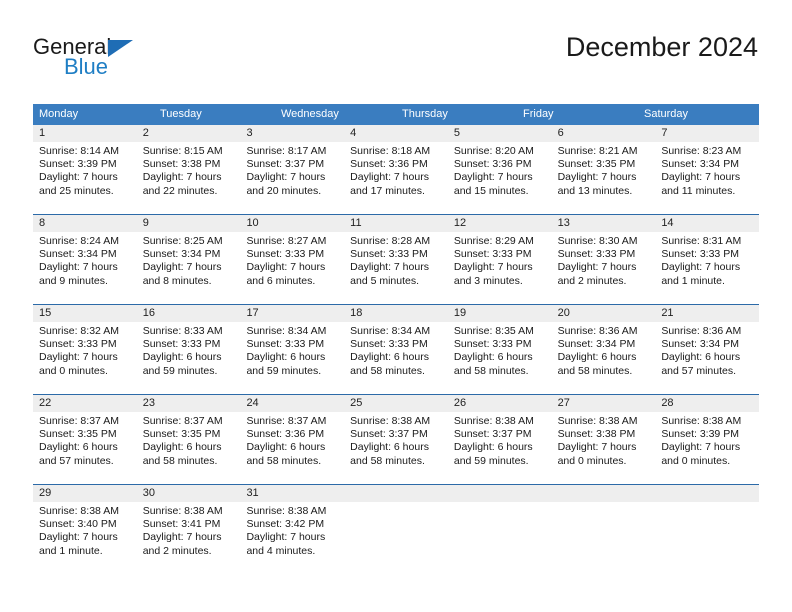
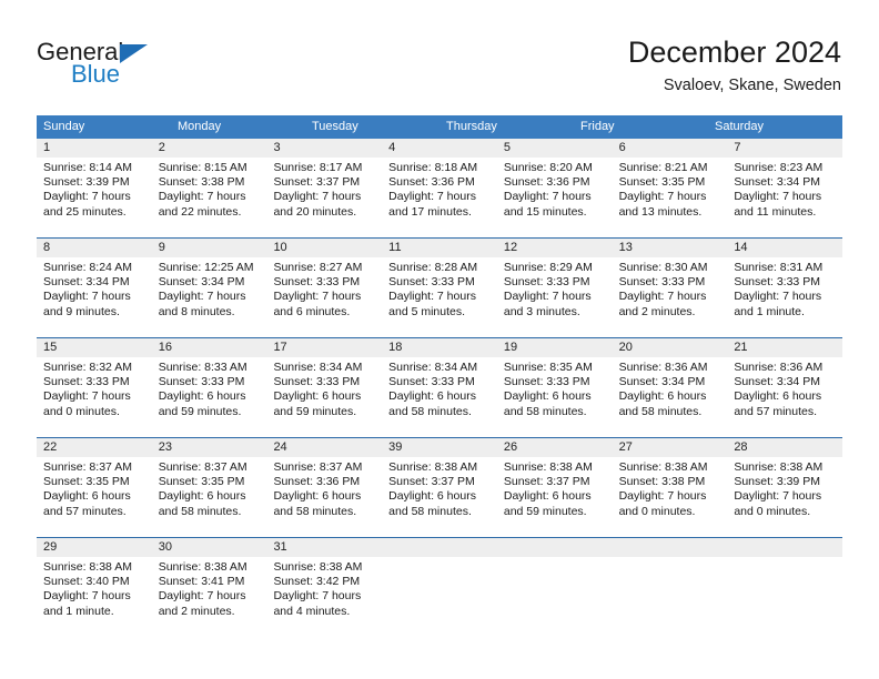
  General
  Blue
  December 2024
+ Svaloev, Skane, Sweden
+ Sunday
  Monday
  Tuesday
- Wednesday
  Thursday
  Friday
  Saturday
  1
  Sunrise: 8:14 AM
  Sunset: 3:39 PM
  Daylight: 7 hours
  and 25 minutes.
  2
  Sunrise: 8:15 AM
  Sunset: 3:38 PM
  Daylight: 7 hours
  and 22 minutes.
  3
  Sunrise: 8:17 AM
  Sunset: 3:37 PM
  Daylight: 7 hours
  and 20 minutes.
  4
  Sunrise: 8:18 AM
  Sunset: 3:36 PM
  Daylight: 7 hours
  and 17 minutes.
  5
  Sunrise: 8:20 AM
  Sunset: 3:36 PM
  Daylight: 7 hours
  and 15 minutes.
  6
  Sunrise: 8:21 AM
  Sunset: 3:35 PM
  Daylight: 7 hours
  and 13 minutes.
  7
  Sunrise: 8:23 AM
  Sunset: 3:34 PM
  Daylight: 7 hours
  and 11 minutes.
  8
  Sunrise: 8:24 AM
  Sunset: 3:34 PM
  Daylight: 7 hours
  and 9 minutes.
  9
- Sunrise: 8:25 AM
+ Sunrise: 12:25 AM
  Sunset: 3:34 PM
  Daylight: 7 hours
  and 8 minutes.
  10
  Sunrise: 8:27 AM
  Sunset: 3:33 PM
  Daylight: 7 hours
  and 6 minutes.
  11
  Sunrise: 8:28 AM
  Sunset: 3:33 PM
  Daylight: 7 hours
  and 5 minutes.
  12
  Sunrise: 8:29 AM
  Sunset: 3:33 PM
  Daylight: 7 hours
  and 3 minutes.
  13
  Sunrise: 8:30 AM
  Sunset: 3:33 PM
  Daylight: 7 hours
  and 2 minutes.
  14
  Sunrise: 8:31 AM
  Sunset: 3:33 PM
  Daylight: 7 hours
  and 1 minute.
  15
  Sunrise: 8:32 AM
  Sunset: 3:33 PM
  Daylight: 7 hours
  and 0 minutes.
  16
  Sunrise: 8:33 AM
  Sunset: 3:33 PM
  Daylight: 6 hours
  and 59 minutes.
  17
  Sunrise: 8:34 AM
  Sunset: 3:33 PM
  Daylight: 6 hours
  and 59 minutes.
  18
  Sunrise: 8:34 AM
  Sunset: 3:33 PM
  Daylight: 6 hours
  and 58 minutes.
  19
  Sunrise: 8:35 AM
  Sunset: 3:33 PM
  Daylight: 6 hours
  and 58 minutes.
  20
  Sunrise: 8:36 AM
  Sunset: 3:34 PM
  Daylight: 6 hours
  and 58 minutes.
  21
  Sunrise: 8:36 AM
  Sunset: 3:34 PM
  Daylight: 6 hours
  and 57 minutes.
  22
  Sunrise: 8:37 AM
  Sunset: 3:35 PM
  Daylight: 6 hours
  and 57 minutes.
  23
  Sunrise: 8:37 AM
  Sunset: 3:35 PM
  Daylight: 6 hours
  and 58 minutes.
  24
  Sunrise: 8:37 AM
  Sunset: 3:36 PM
  Daylight: 6 hours
  and 58 minutes.
- 25
+ 39
  Sunrise: 8:38 AM
  Sunset: 3:37 PM
  Daylight: 6 hours
  and 58 minutes.
  26
  Sunrise: 8:38 AM
  Sunset: 3:37 PM
  Daylight: 6 hours
  and 59 minutes.
  27
  Sunrise: 8:38 AM
  Sunset: 3:38 PM
  Daylight: 7 hours
  and 0 minutes.
  28
  Sunrise: 8:38 AM
  Sunset: 3:39 PM
  Daylight: 7 hours
  and 0 minutes.
  29
  Sunrise: 8:38 AM
  Sunset: 3:40 PM
  Daylight: 7 hours
  and 1 minute.
  30
  Sunrise: 8:38 AM
  Sunset: 3:41 PM
  Daylight: 7 hours
  and 2 minutes.
  31
  Sunrise: 8:38 AM
  Sunset: 3:42 PM
  Daylight: 7 hours
  and 4 minutes.
